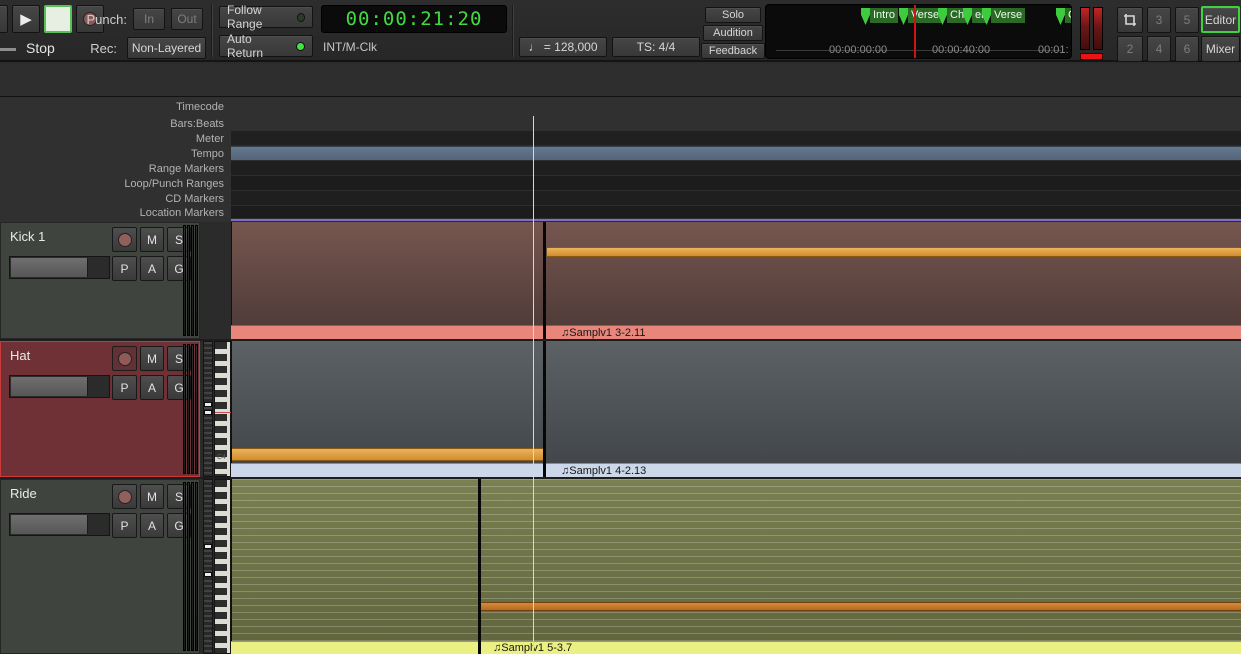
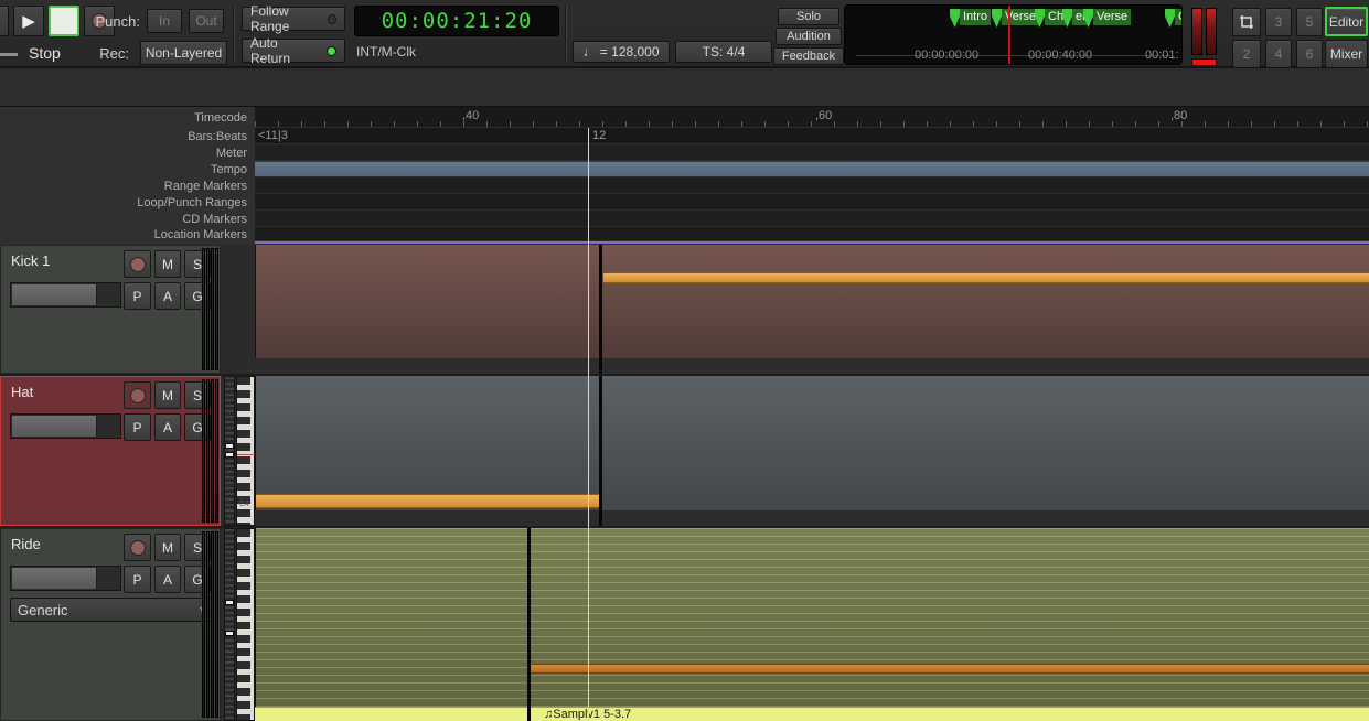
  ▶
  Stop
  Punch:
  In
  Out
  Rec:
  Non-Layered
  Follow Range
  Auto Return
  00:00:21:20
  INT/M-Clk
  ♩ = 128,000
  TS: 4/4
  Solo
  Audition
  Feedback
  Intro
  erse
  Ch
  Verse
  00:00:00:00
  00:00:40:00
  00:01:
  3
  5
  Editor
  2
  4
  6
  Mixer
  Timecode
  Bars:Beats
  Meter
  Tempo
  Range Markers
  Loop/Punch Ranges
  CD Markers
  Location Markers
+ ,40
+ ,60
+ ,80
+ <11|3
+ 12
  Kick 1
  M
  S
  P
  A
  G
- ♫Samplv1 3-2.11
  Hat
  M
  S
  P
  A
  G
- ♫Samplv1 4-2.13
  Ride
  M
  S
  P
  A
  G
+ Generic
  ♫Samplv1 5-3.7
